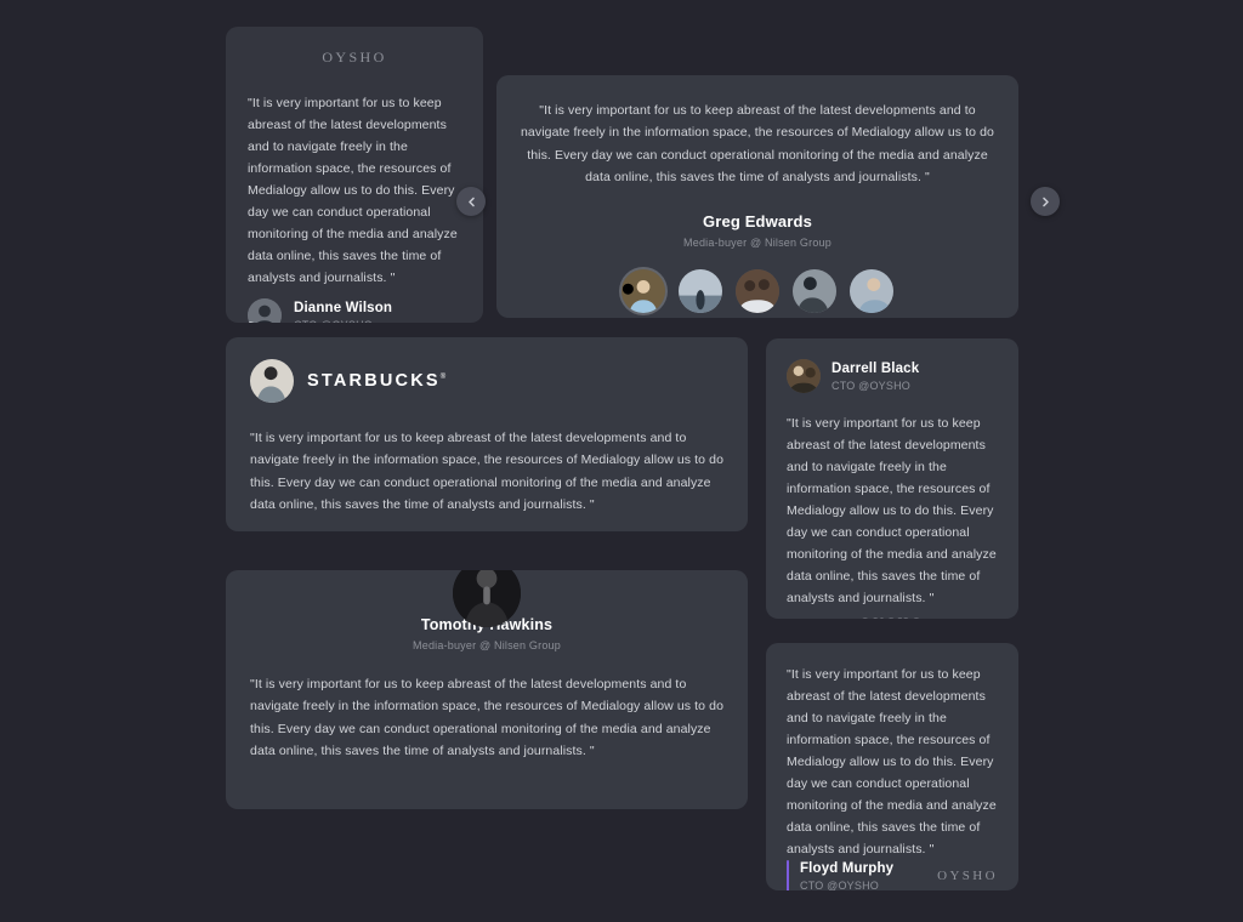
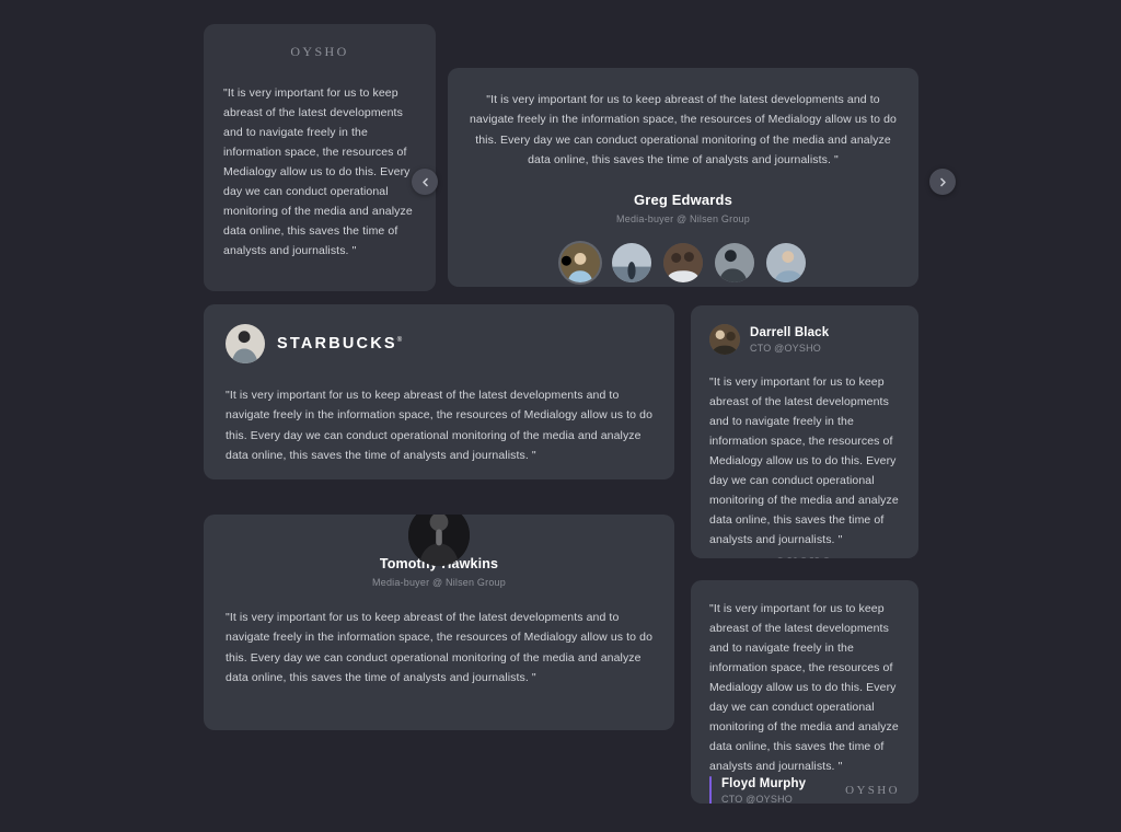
  OYSHO
  "It is very important for us to keep abreast of the latest developments and to navigate freely in the information space, the resources of Medialogy allow us to do this. Every day we can conduct operational monitoring of the media and analyze data online, this saves the time of analysts and journalists. "
- Dianne Wilson
  "It is very important for us to keep abreast of the latest developments and to navigate freely in the information space, the resources of Medialogy allow us to do this. Every day we can conduct operational monitoring of the media and analyze data online, this saves the time of analysts and journalists. "
  Greg Edwards
  Media-buyer @ Nilsen Group
  STARBUCKS
  "It is very important for us to keep abreast of the latest developments and to navigate freely in the information space, the resources of Medialogy allow us to do this. Every day we can conduct operational monitoring of the media and analyze data online, this saves the time of analysts and journalists. "
  Darrell Black
  CTO @OYSHO
  "It is very important for us to keep abreast of the latest developments and to navigate freely in the information space, the resources of Medialogy allow us to do this. Every day we can conduct operational monitoring of the media and analyze data online, this saves the time of analysts and journalists. "
  Tomothawkins
  Media-buyer @ Nilsen Group
  "It is very important for us to keep abreast of the latest developments and to navigate freely in the information space, the resources of Medialogy allow us to do this. Every day we can conduct operational monitoring of the media and analyze data online, this saves the time of analysts and journalists. "
  "It is very important for us to keep abreast of the latest developments and to navigate freely in the information space, the resources of Medialogy allow us to do this. Every day we can conduct operational monitoring of the media and analyze data online, this saves the time of analysts and journalists. "
  Floyd Murphy
  CTO @OYSHO
  OYSHO
